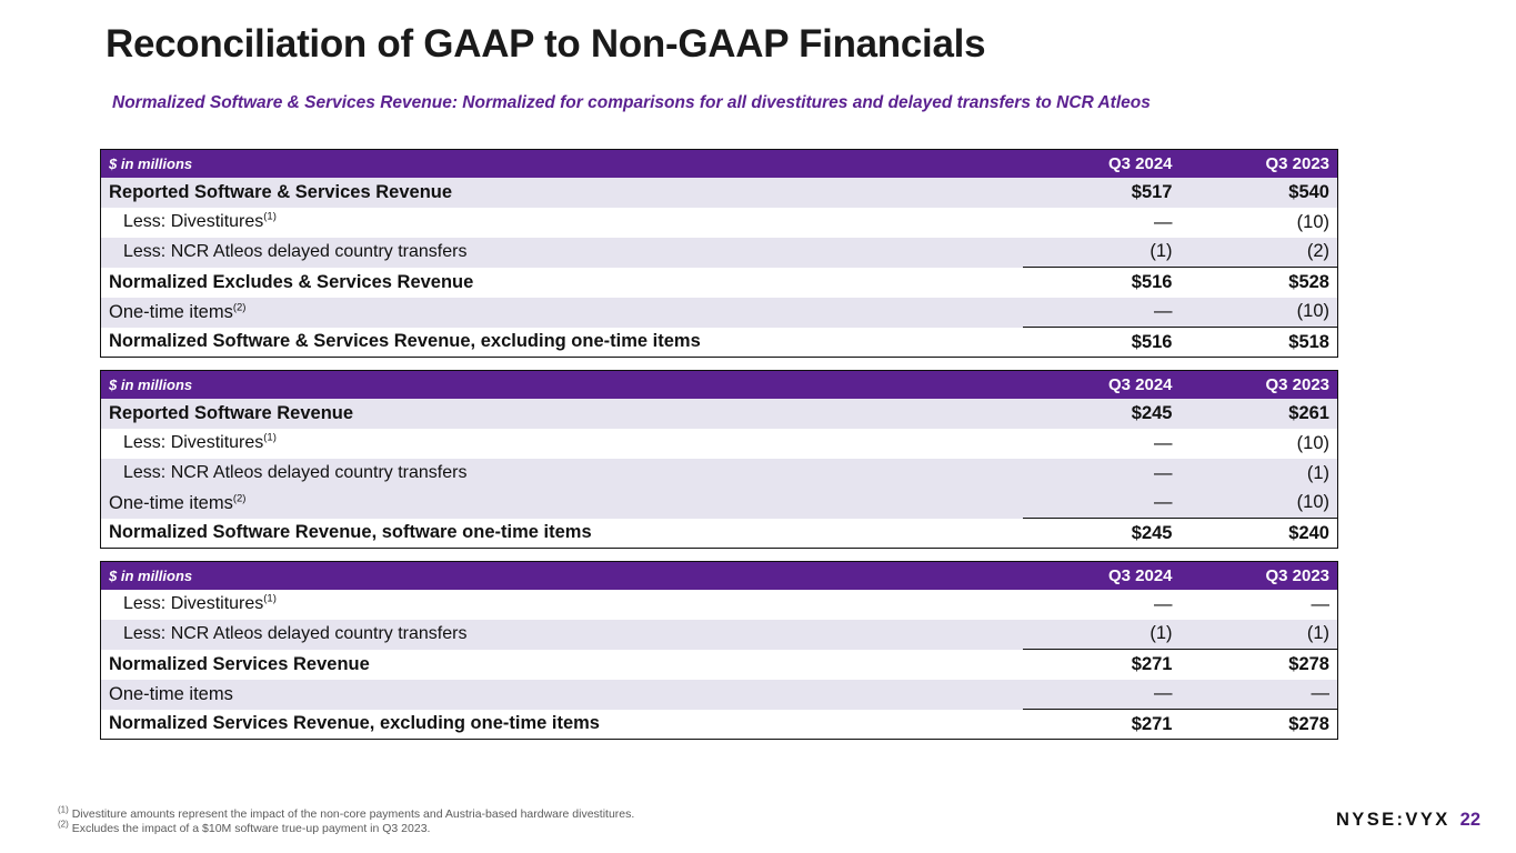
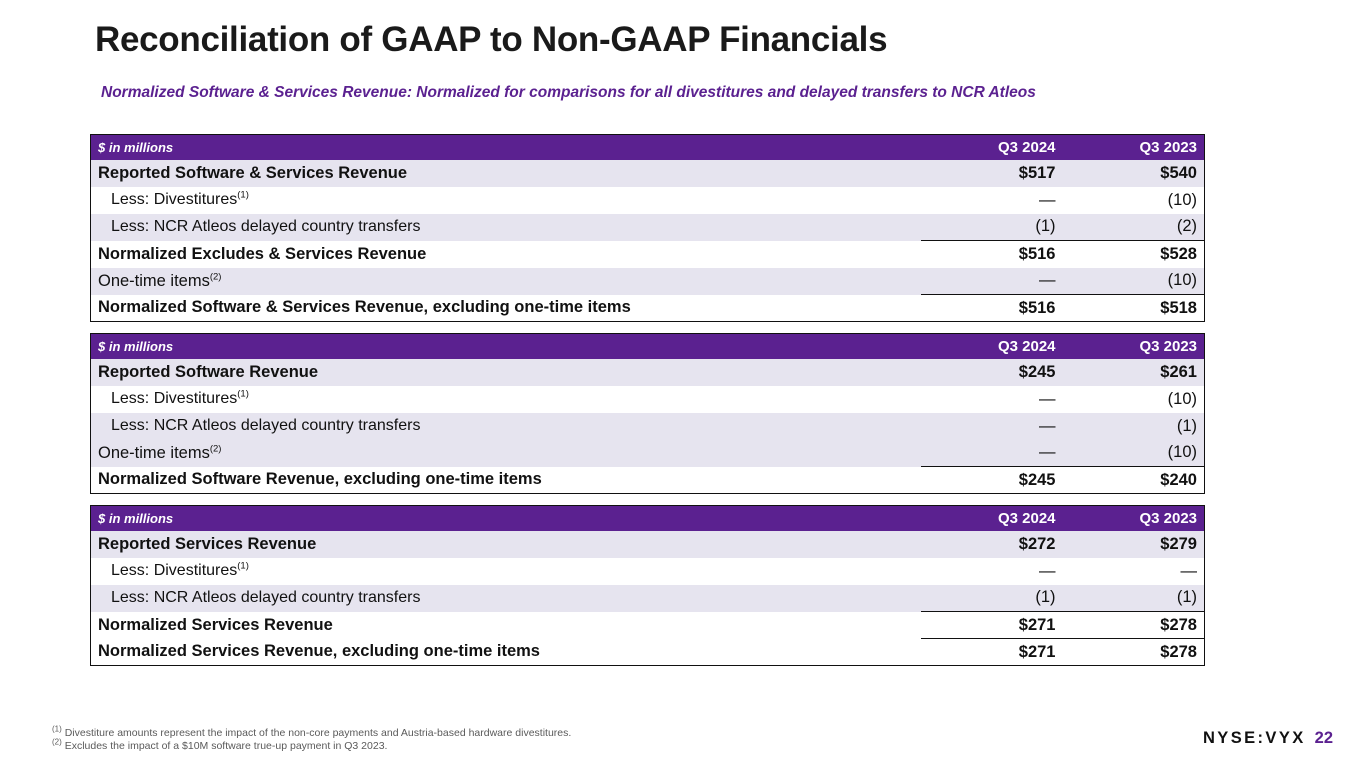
  Reconciliation of GAAP to Non-GAAP Financials
  Normalized Software & Services Revenue: Normalized for comparisons for all divestitures and delayed transfers to NCR Atleos
  $ in millions	Q3 2024	Q3 2023
  Reported Software & Services Revenue	$517	$540
  Less: Divestitures(1)	—	(10)
  Less: NCR Atleos delayed country transfers	(1)	(2)
  Normalized Excludes & Services Revenue	$516	$528
  One-time items(2)	—	(10)
  Normalized Software & Services Revenue, excluding one-time items	$516	$518
  $ in millions	Q3 2024	Q3 2023
  Reported Software Revenue	$245	$261
  Less: Divestitures(1)	—	(10)
  Less: NCR Atleos delayed country transfers	—	(1)
  One-time items(2)	—	(10)
- Normalized Software Revenue, software one-time items	$245	$240
+ Normalized Software Revenue, excluding one-time items	$245	$240
  $ in millions	Q3 2024	Q3 2023
+ Reported Services Revenue	$272	$279
  Less: Divestitures(1)	—	—
  Less: NCR Atleos delayed country transfers	(1)	(1)
  Normalized Services Revenue	$271	$278
- One-time items	—	—
  Normalized Services Revenue, excluding one-time items	$271	$278
  (1) Divestiture amounts represent the impact of the non-core payments and Austria-based hardware divestitures.
  (2) Excludes the impact of a $10M software true-up payment in Q3 2023.
  NYSE:VYX 22
